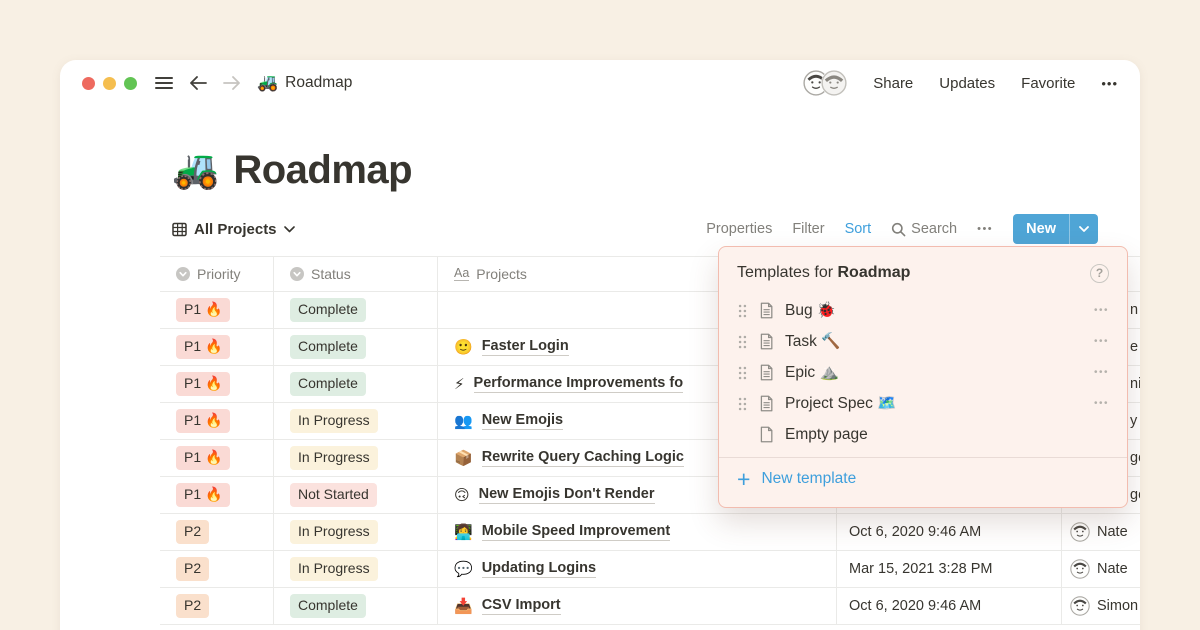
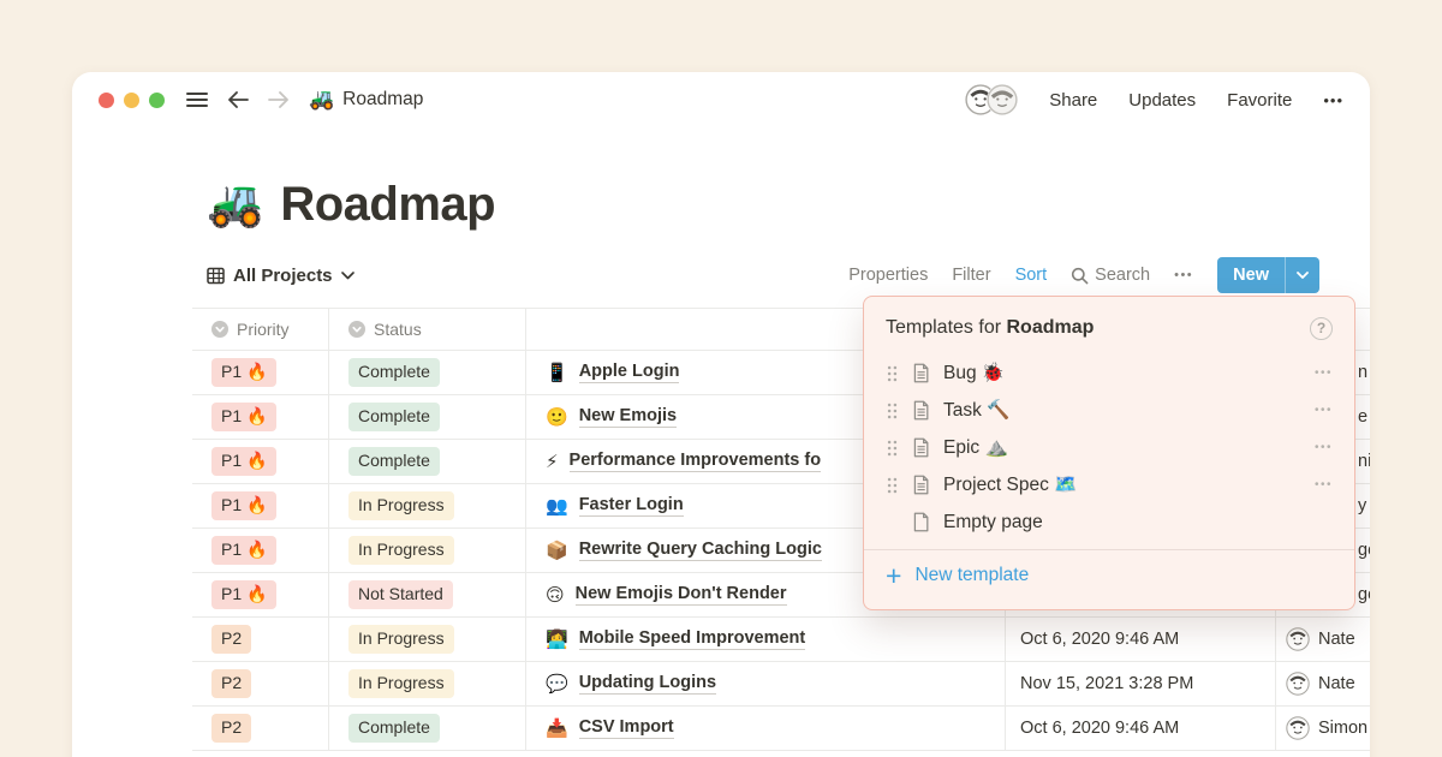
  🚜
  Roadmap
  Share
  Updates
  Favorite
  •••
  🚜
  Roadmap
  All Projects
  Properties
  Filter
  Sort
  Search
  •••
  New
  Priority
  Status
- Aa
- Projects
  P1 🔥
  Complete
+ 📱
+ Apple Login
  P1 🔥
  Complete
  🙂
- Faster Login
+ New Emojis
  P1 🔥
  Complete
  ⚡
  Performance Improvements fo
  P1 🔥
  In Progress
  👥
- New Emojis
+ Faster Login
  P1 🔥
  In Progress
  📦
  Rewrite Query Caching Logic
  P1 🔥
  Not Started
  🙃
  New Emojis Don't Render
  P2
  In Progress
  👩‍💻
  Mobile Speed Improvement
  Oct 6, 2020 9:46 AM
  Nate
  P2
  In Progress
  💬
  Updating Logins
- Mar 15, 2021 3:28 PM
+ Nov 15, 2021 3:28 PM
  Nate
  P2
  Complete
  📥
  CSV Import
  Oct 6, 2020 9:46 AM
  Simon
  e
  ni
  y
  Templates for Roadmap
  ?
  Bug 🐞
  •••
  Task 🔨
  •••
  Epic ⛰️
  •••
  Project Spec 🗺️
  •••
  Empty page
  +
  New template
